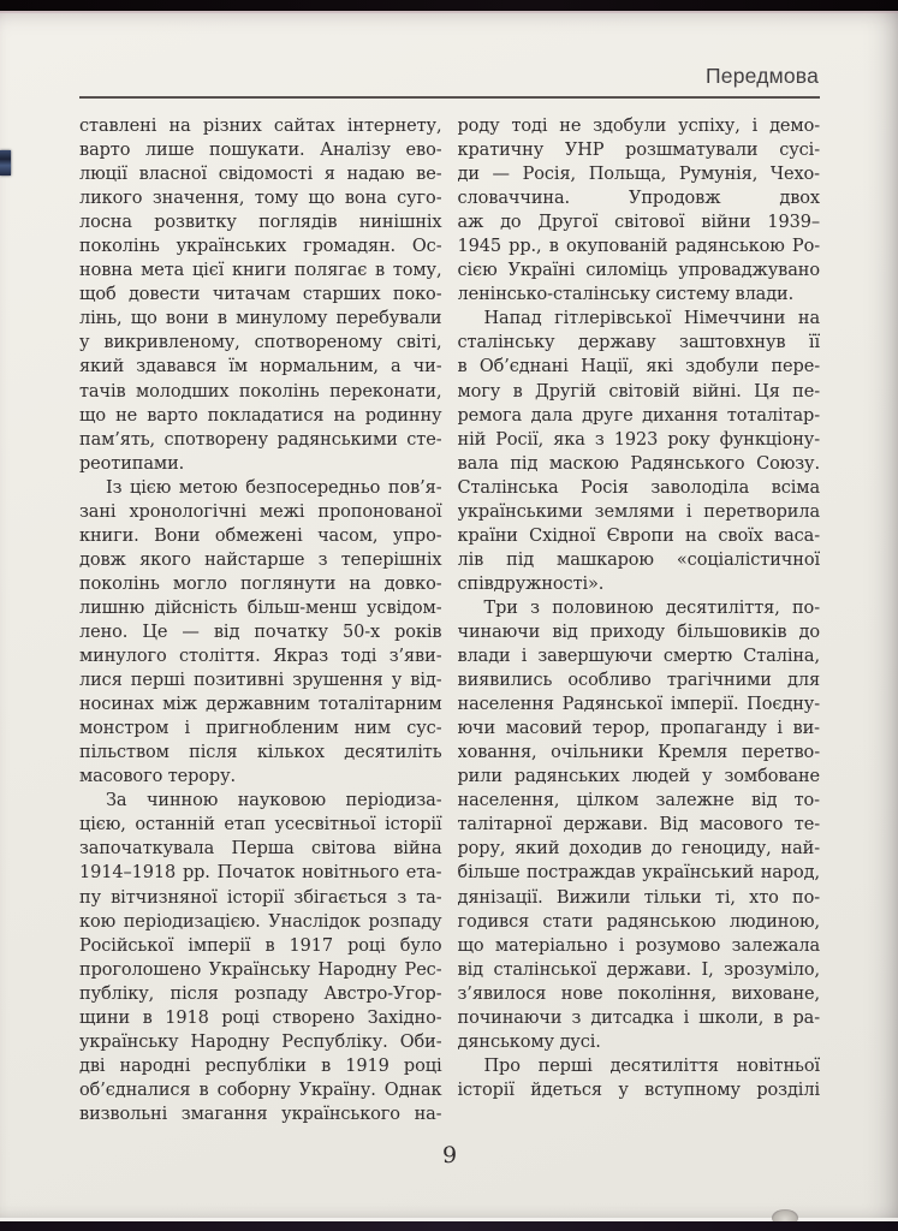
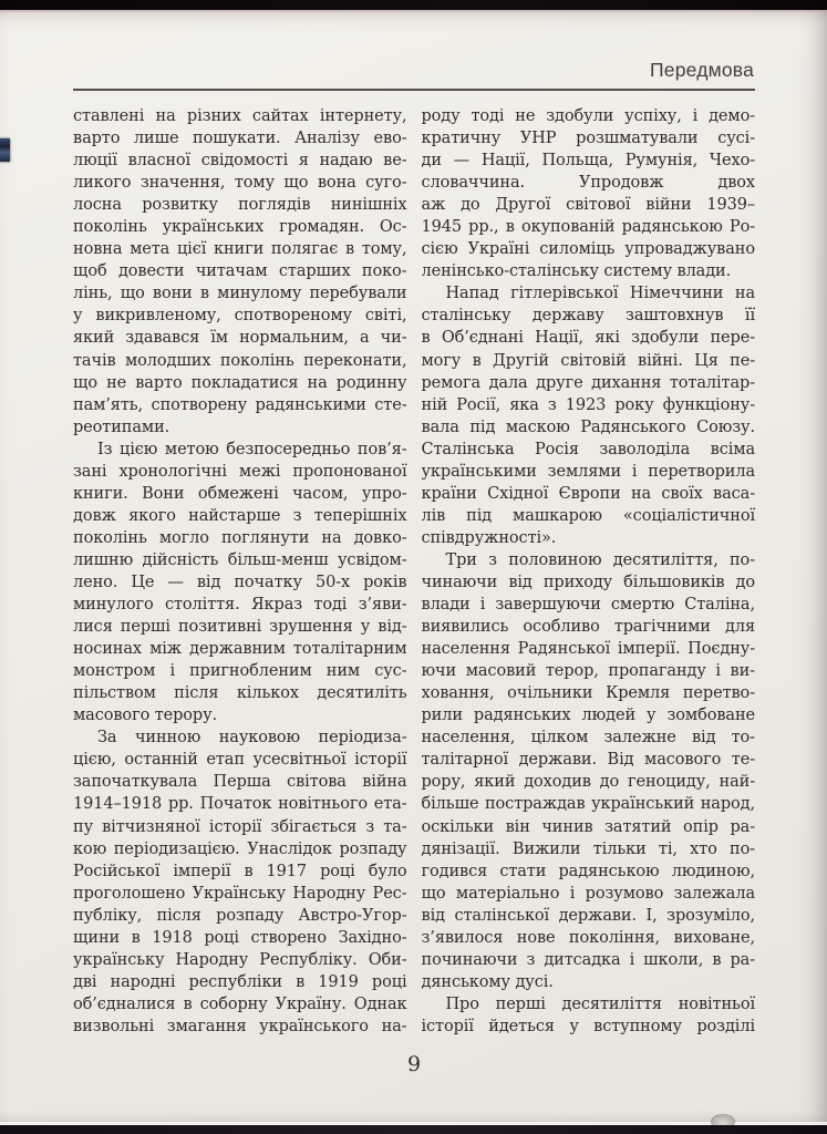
  Передмова
  ставлені на різних сайтах інтернету,
  варто лише пошукати. Аналізу ево-
  люції власної свідомості я надаю ве-
  ликого значення, тому що вона суго-
  лосна розвитку поглядів нинішніх
  поколінь українських громадян. Ос-
  новна мета цієї книги полягає в тому,
  щоб довести читачам старших поко-
  лінь, що вони в минулому перебували
  у викривленому, спотвореному світі,
  який здавався їм нормальним, а чи-
  тачів молодших поколінь переконати,
  що не варто покладатися на родинну
  пам’ять, спотворену радянськими сте-
  реотипами.
  Із цією метою безпосередньо пов’я-
  зані хронологічні межі пропонованої
  книги. Вони обмежені часом, упро-
  довж якого найстарше з теперішніх
  поколінь могло поглянути на довко-
  лишню дійсність більш-менш усвідом-
  лено. Це — від початку 50-х років
  минулого століття. Якраз тоді з’яви-
  лися перші позитивні зрушення у від-
  носинах між державним тоталітарним
  монстром і пригнобленим ним сус-
  пільством після кількох десятиліть
  масового терору.
  За чинною науковою періодиза-
  цією, останній етап усесвітньої історії
  започаткувала Перша світова війна
  1914–1918 рр. Початок новітнього ета-
  пу вітчизняної історії збігається з та-
  кою періодизацією. Унаслідок розпаду
  Російської імперії в 1917 році було
  проголошено Українську Народну Рес-
  публіку, після розпаду Австро-Угор-
  щини в 1918 році створено Західно-
  українську Народну Республіку. Оби-
  дві народні республіки в 1919 році
  об’єдналися в соборну Україну. Однак
  визвольні змагання українського на-
  роду тоді не здобули успіху, і демо-
  кратичну УНР розшматували сусі-
- ди — Росія, Польща, Румунія, Чехо-
+ ди — Нації, Польща, Румунія, Чехо-
  аж до Другої світової війни 1939–
  1945 рр., в окупованій радянською Ро-
  сією Україні силоміць упроваджувано
  ленінсько-сталінську систему влади.
  Напад гітлерівської Німеччини на
  сталінську державу заштовхнув її
  в Об’єднані Нації, які здобули пере-
  могу в Другій світовій війні. Ця пе-
  ремога дала друге дихання тоталітар-
  ній Росії, яка з 1923 року функціону-
  вала під маскою Радянського Союзу.
  Сталінська Росія заволоділа всіма
  українськими землями і перетворила
  країни Східної Європи на своїх васа-
  лів під машкарою «соціалістичної
  співдружності».
  Три з половиною десятиліття, по-
  чинаючи від приходу більшовиків до
  влади і завершуючи смертю Сталіна,
  виявились особливо трагічними для
  населення Радянської імперії. Поєдну-
  ючи масовий терор, пропаганду і ви-
  ховання, очільники Кремля перетво-
  рили радянських людей у зомбоване
  населення, цілком залежне від то-
  талітарної держави. Від масового те-
  рору, який доходив до геноциду, най-
  більше постраждав український народ,
+ оскільки він чинив затятий опір ра-
  дянізації. Вижили тільки ті, хто по-
  годився стати радянською людиною,
  що матеріально і розумово залежала
  від сталінської держави. І, зрозуміло,
  з’явилося нове покоління, виховане,
  починаючи з дитсадка і школи, в ра-
  дянському дусі.
  Про перші десятиліття новітньої
  історії йдеться у вступному розділі
  9
